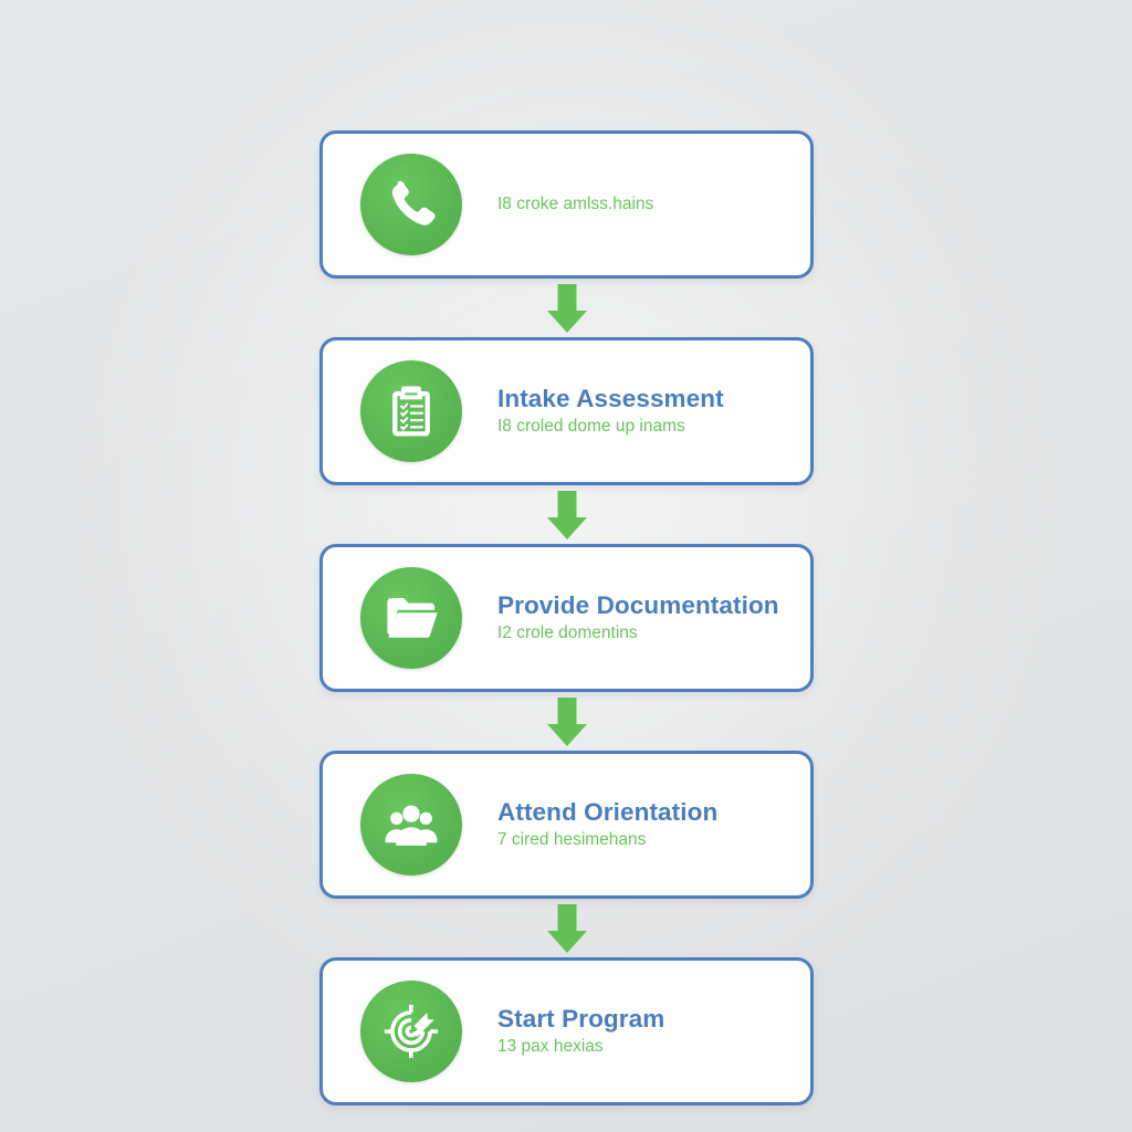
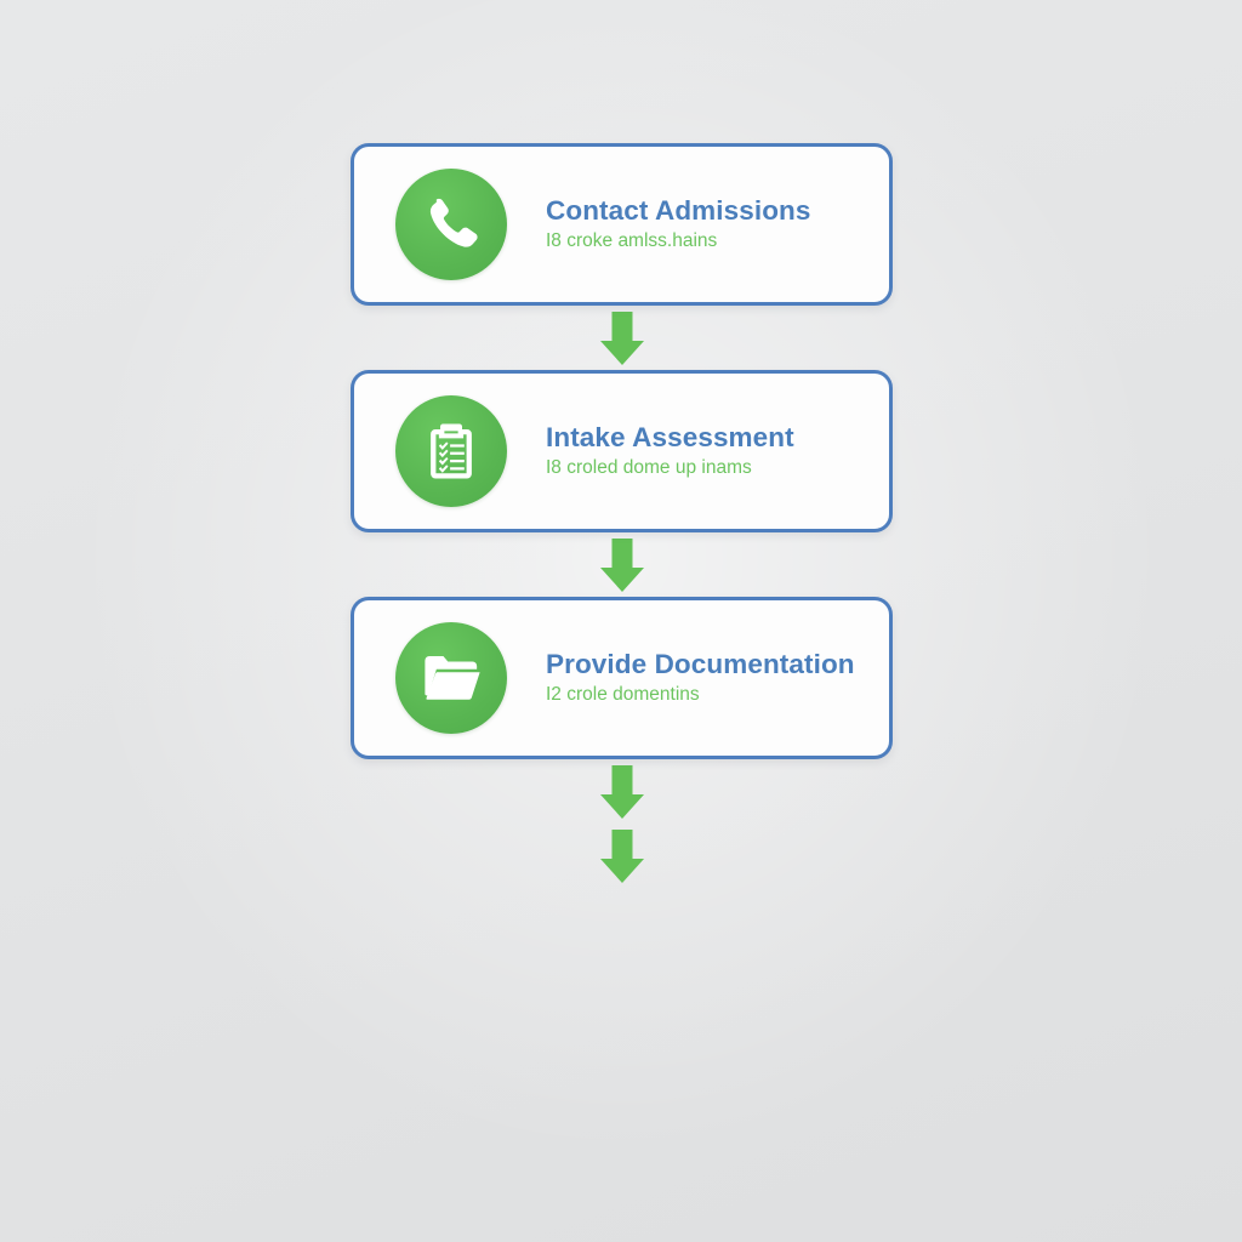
+ Contact Admissions
  I8 croke amlss.hains
  Intake Assessment
  I8 croled dome up inams
  Provide Documentation
  I2 crole domentins
- Attend Orientation
- 7 cired hesimehans
- Start Program
- 13 pax hexias
